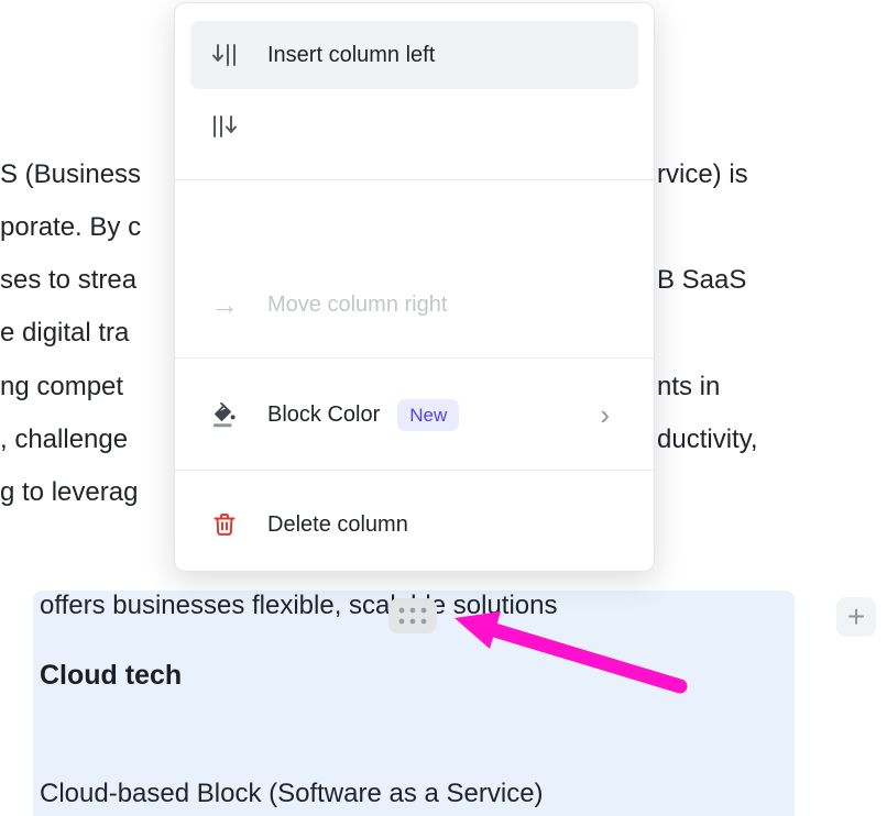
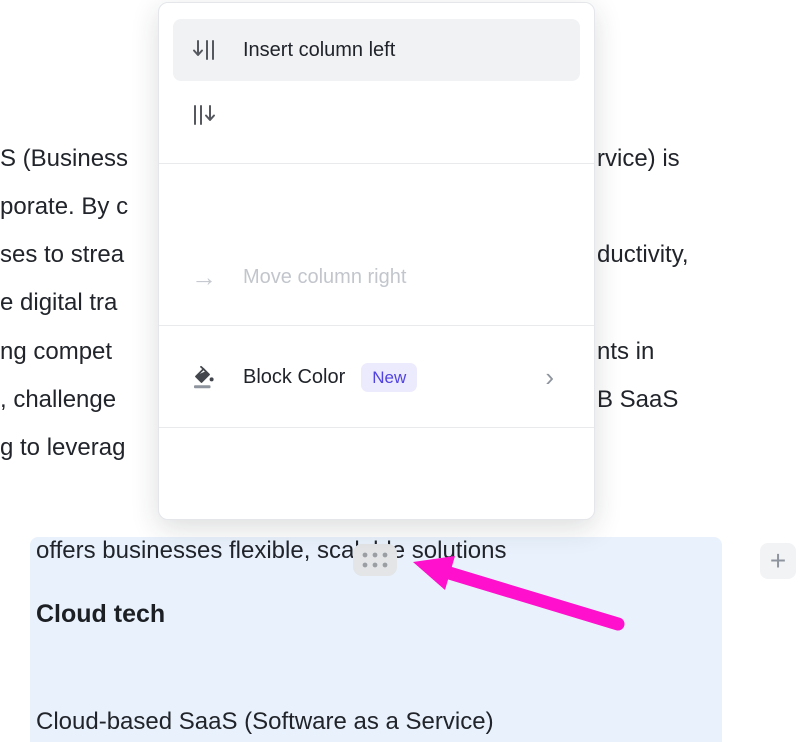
  S (Business
  porate. By c
  ses to strea
  e digital tra
  ng compet
  , challenge
  g to leverag
  rvice) is
- B SaaS
+ ductivity,
  nts in
- ductivity,
+ B SaaS
  Insert column left
  →
  Move column right
  Block Color
  New
  ›
- Delete column
  Cloud tech
- Cloud-based Block (Software as a Service)
+ Cloud-based SaaS (Software as a Service)
  offers businesses flexible, scae solutions
  +
